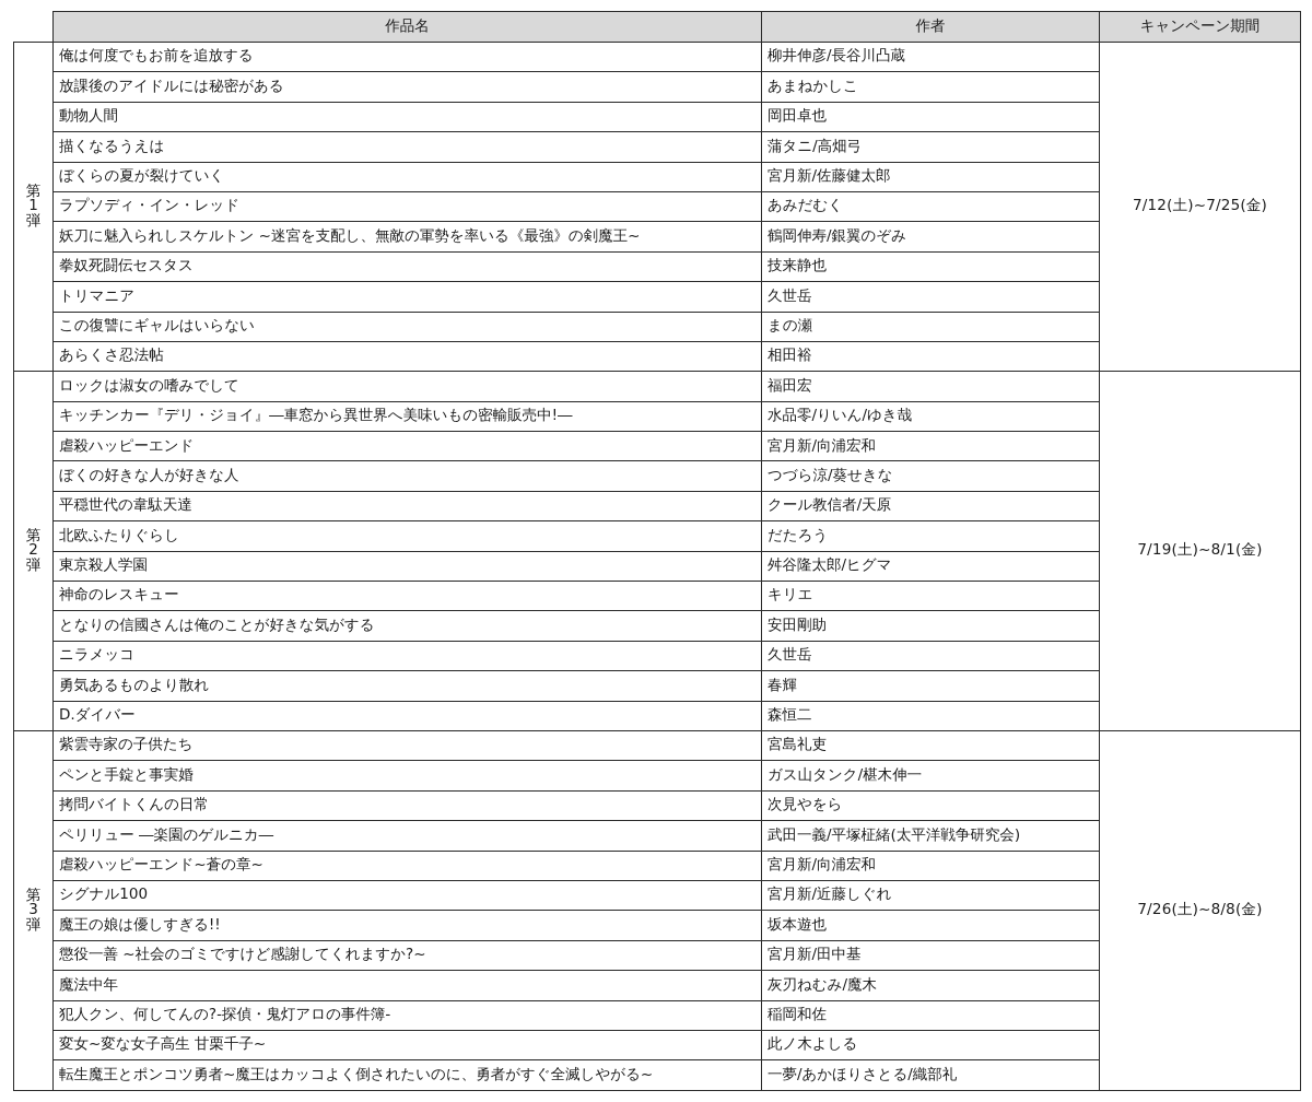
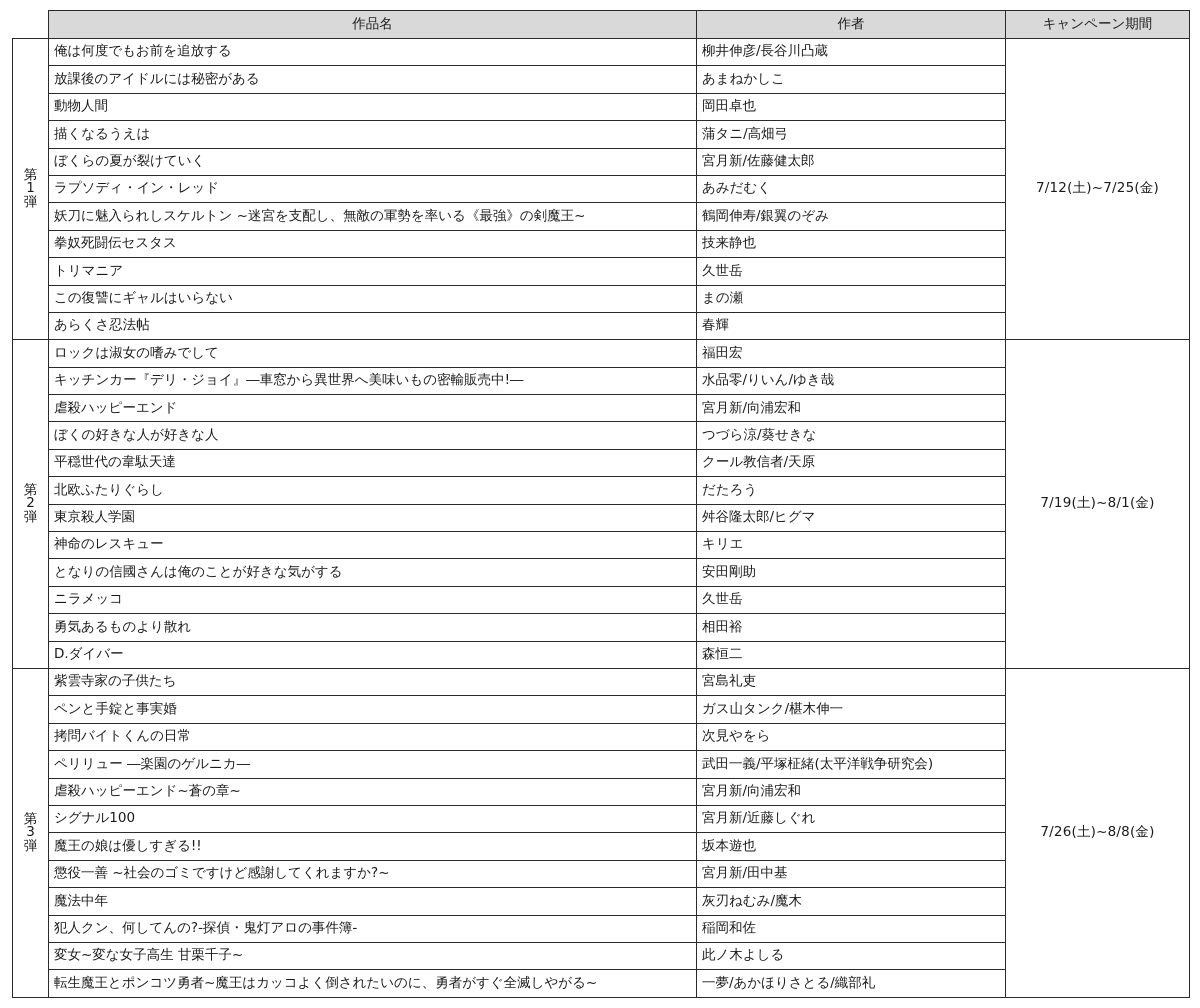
  	作品名	作者	キャンペーン期間
  第1弾	俺は何度でもお前を追放する	柳井伸彦/長谷川凸蔵	7/12(土)~7/25(金)
  放課後のアイドルには秘密がある	あまねかしこ
  動物人間	岡田卓也
  描くなるうえは	蒲タニ/高畑弓
  ぼくらの夏が裂けていく	宮月新/佐藤健太郎
  ラプソディ・イン・レッド	あみだむく
  妖刀に魅入られしスケルトン ~迷宮を支配し、無敵の軍勢を率いる《最強》の剣魔王~	鶴岡伸寿/銀翼のぞみ
  拳奴死闘伝セスタス	技来静也
  トリマニア	久世岳
  この復讐にギャルはいらない	まの瀬
- あらくさ忍法帖	相田裕
+ あらくさ忍法帖	春輝
  第2弾	ロックは淑女の嗜みでして	福田宏	7/19(土)~8/1(金)
  キッチンカー『デリ・ジョイ』―車窓から異世界へ美味いもの密輸販売中!―	水品零/りいん/ゆき哉
  虐殺ハッピーエンド	宮月新/向浦宏和
  ぼくの好きな人が好きな人	つづら涼/葵せきな
  平穏世代の韋駄天達	クール教信者/天原
  北欧ふたりぐらし	だたろう
  東京殺人学園	舛谷隆太郎/ヒグマ
  神命のレスキュー	キリエ
  となりの信國さんは俺のことが好きな気がする	安田剛助
  ニラメッコ	久世岳
- 勇気あるものより散れ	春輝
+ 勇気あるものより散れ	相田裕
  D.ダイバー	森恒二
  第3弾	紫雲寺家の子供たち	宮島礼吏	7/26(土)~8/8(金)
  ペンと手錠と事実婚	ガス山タンク/椹木伸一
  拷問バイトくんの日常	次見やをら
  ペリリュー ―楽園のゲルニカ―	武田一義/平塚柾緒(太平洋戦争研究会)
  虐殺ハッピーエンド~蒼の章~	宮月新/向浦宏和
  シグナル100	宮月新/近藤しぐれ
  魔王の娘は優しすぎる!!	坂本遊也
  懲役一善 ~社会のゴミですけど感謝してくれますか?~	宮月新/田中基
  魔法中年	灰刃ねむみ/魔木
  犯人クン、何してんの?-探偵・鬼灯アロの事件簿-	稲岡和佐
  変女~変な女子高生 甘栗千子~	此ノ木よしる
  転生魔王とポンコツ勇者~魔王はカッコよく倒されたいのに、勇者がすぐ全滅しやがる~	一夢/あかほりさとる/織部礼
